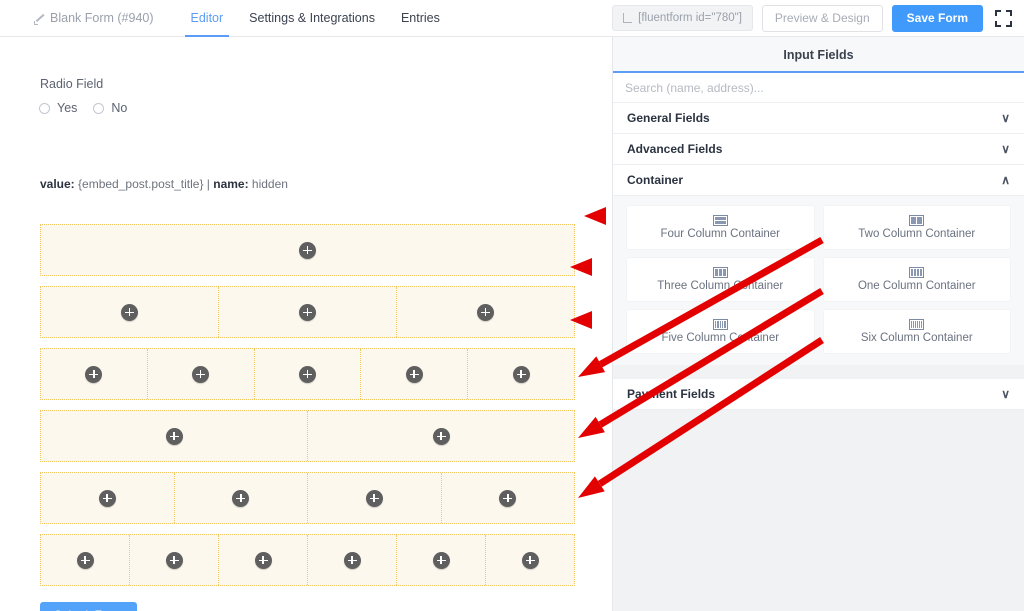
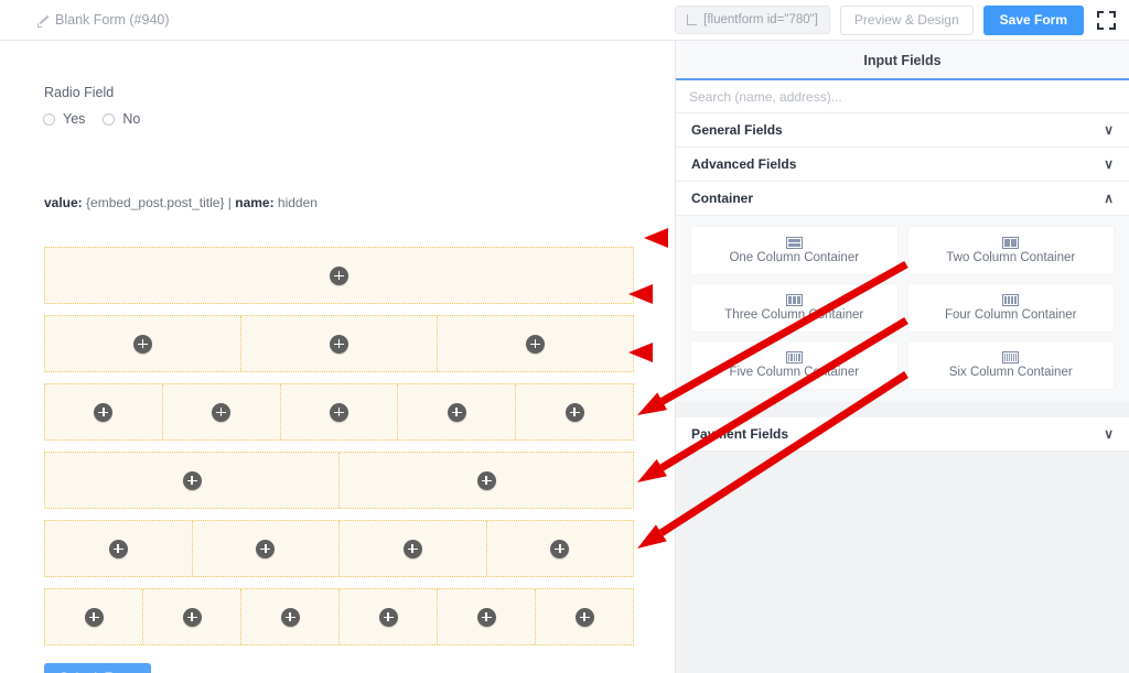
  Blank Form (#940)
- Editor
- Settings & Integrations
- Entries
  [fluentform id="780"]
  Preview & Design
  Save Form
  Radio Field
  Yes
  No
  value: {embed_post.post_title} | name: hidden
  Input Fields
  Search (name, address)...
  General Fields
  ∨
  Advanced Fields
  ∨
  Container
  ∧
- Four Column Container
+ One Column Container
  Two Column Container
  Three Columnntainer
- One Column Container
+ Four Column Container
  Five Column Ctainer
  Six Column Container
  Paent Fields
  ∨
